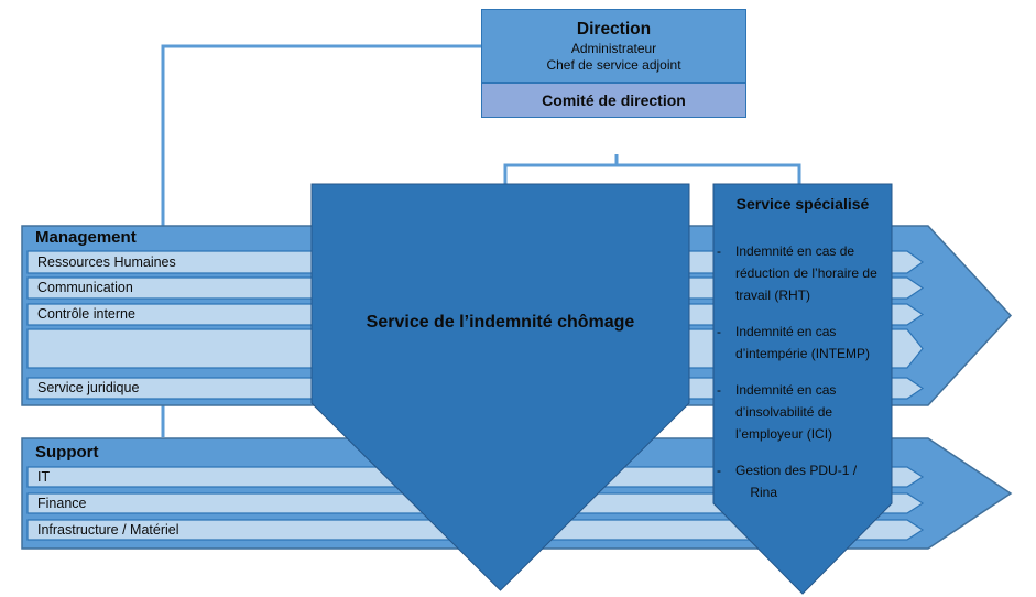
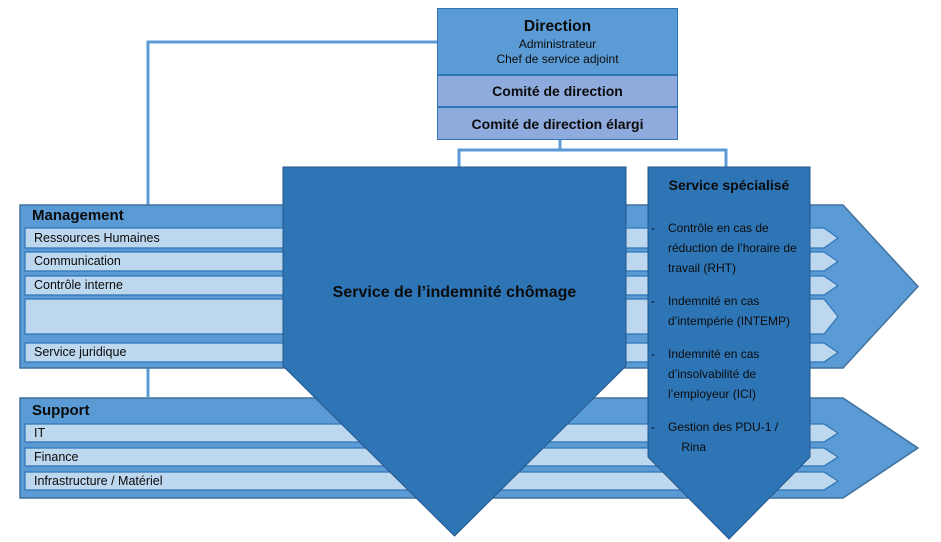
  Direction
  Administrateur
  Chef de service adjoint
  Comité de direction
+ Comité de direction élargi
  Management
  Ressources Humaines
  Communication
  Contrôle interne
  Service juridique
  Support
  IT
  Finance
  Infrastructure / Matériel
  Service de l’indemnité chômage
  Service spécialisé
  -
- Indemnité en cas de réduction de l’horaire de travail (RHT)
+ Contrôle en cas de réduction de l’horaire de travail (RHT)
  -
  Indemnité en cas d’intempérie (INTEMP)
  -
  Indemnité en cas d’insolvabilité de l’employeur (ICI)
  -
  Gestion des PDU-1 /
  Rina
